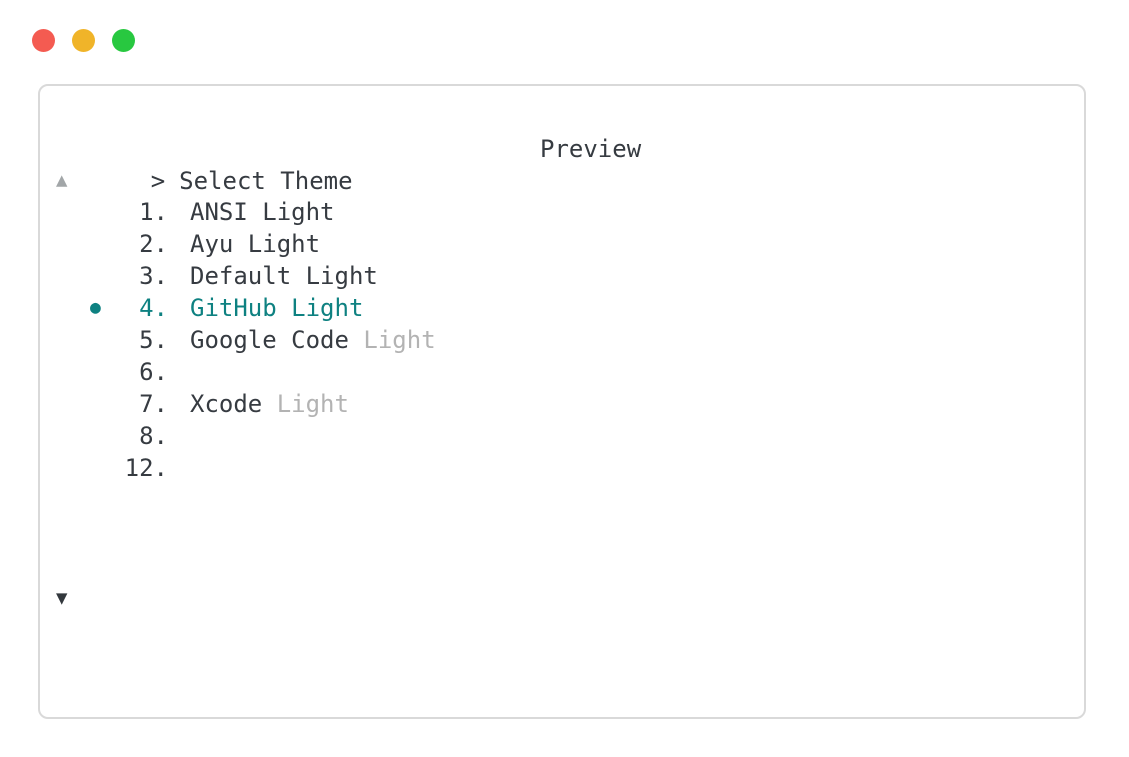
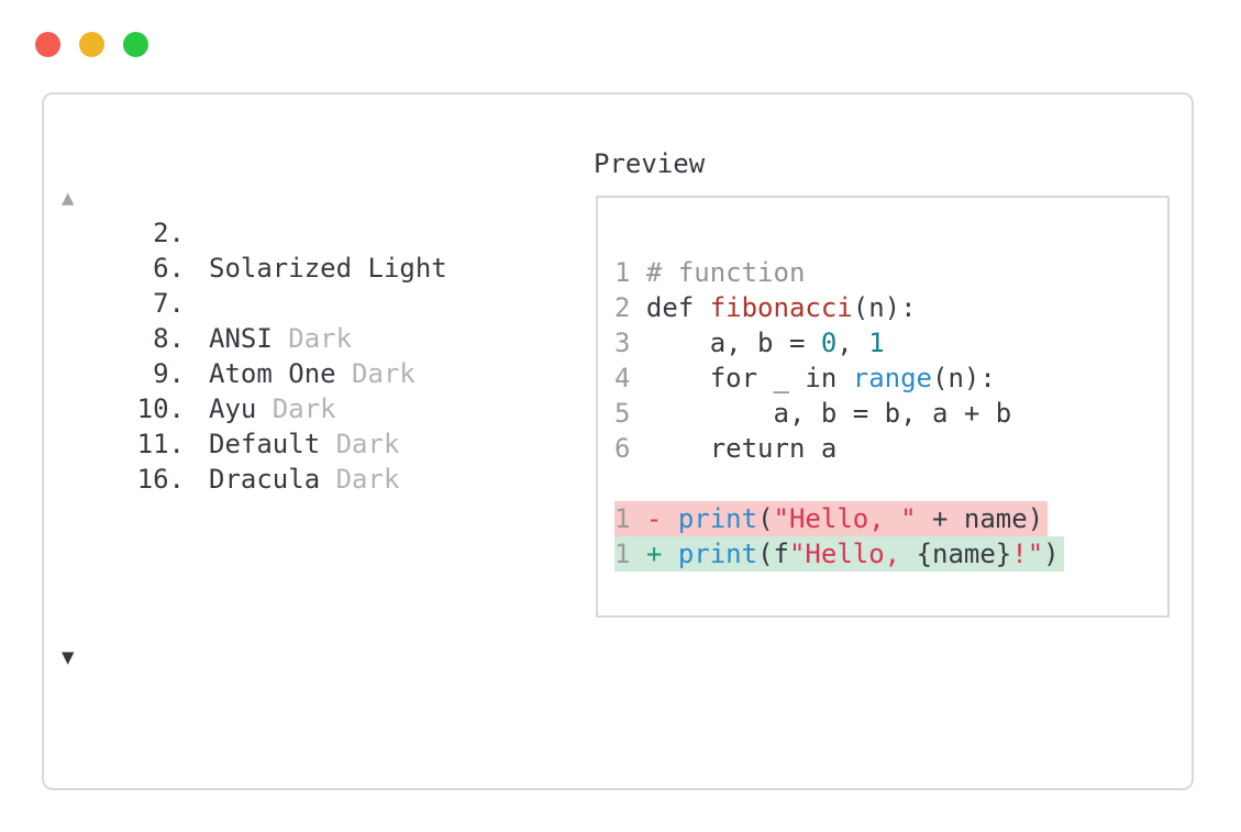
- > Select Theme
  Preview
  ▲
- 1.
- ANSI Light
  2.
- Ayu Light
- 3.
- Default Light
- ●
- 4.
- GitHub Light
- 5.
- Google Code Light
  6.
+ Solarized Light
  7.
- Xcode Light
  8.
+ ANSI Dark
+ 9.
+ Atom One Dark
+ 10.
+ Ayu Dark
+ 11.
+ Default Dark
- 12.
+ 16.
+ Dracula Dark
  ▼
+ 1 # function
+ 2 def fibonacci(n):
+ 3 a, b = 0, 1
+ 4 for _ in range(n):
+ 5 a, b = b, a + b
+ 6 return a
+ 1 - print("Hello, " + name)
+ 1 + print(f"Hello, {name}!")
